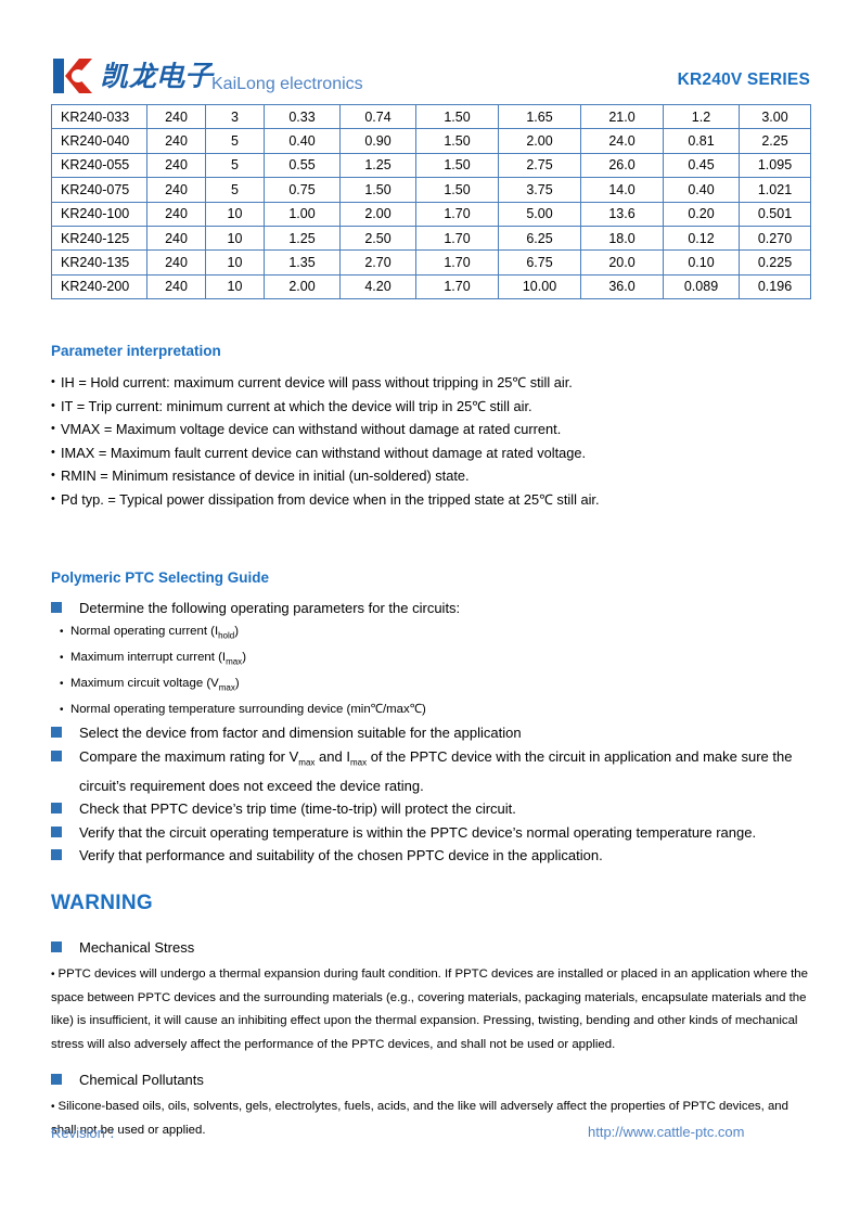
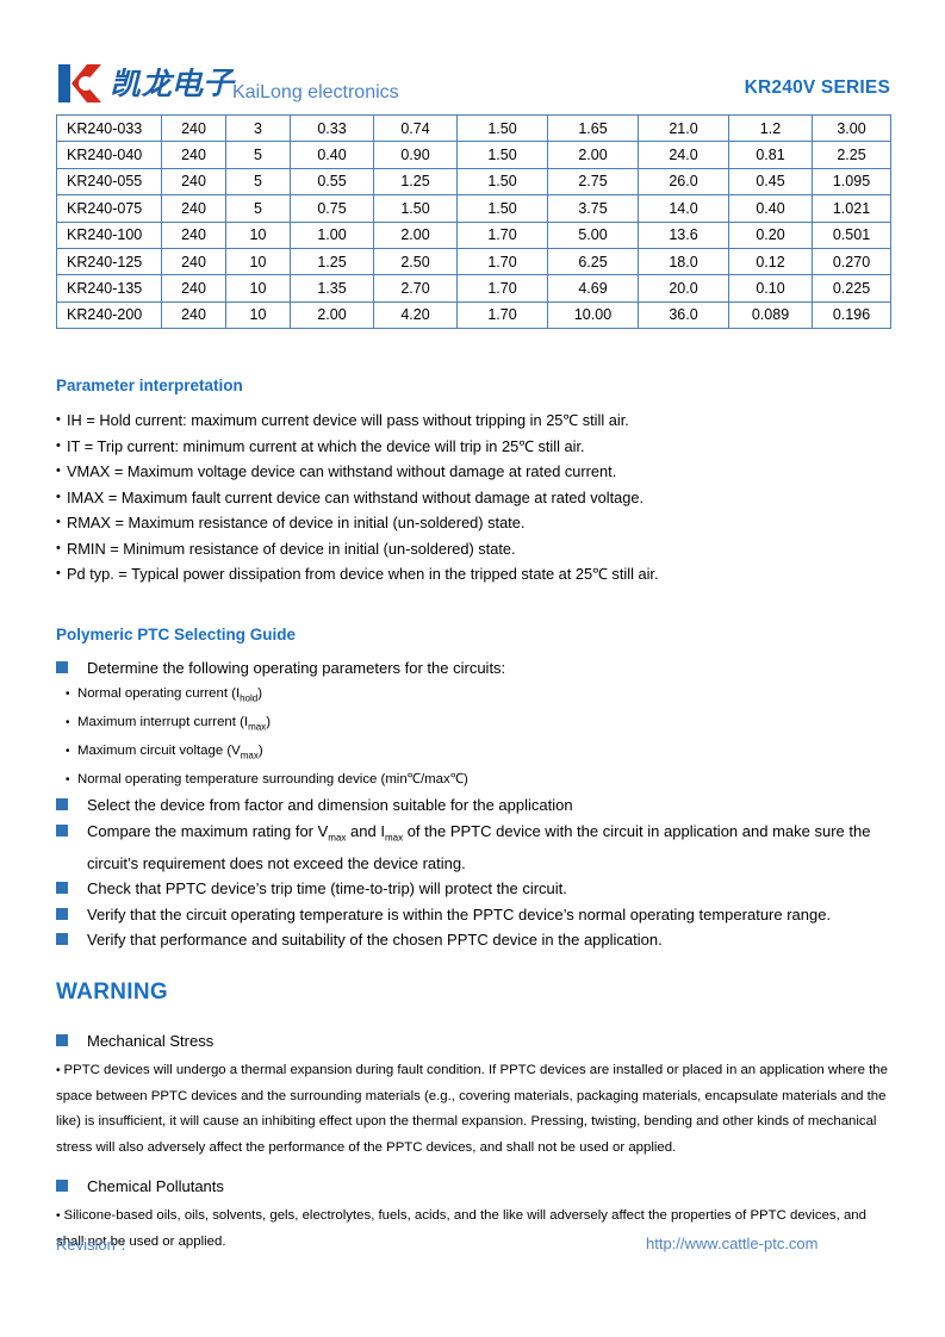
  凯龙电子
  KaiLong electronics
  KR240V SERIES
  KR240-033	240	3	0.33	0.74	1.50	1.65	21.0	1.2	3.00
  KR240-040	240	5	0.40	0.90	1.50	2.00	24.0	0.81	2.25
  KR240-055	240	5	0.55	1.25	1.50	2.75	26.0	0.45	1.095
  KR240-075	240	5	0.75	1.50	1.50	3.75	14.0	0.40	1.021
  KR240-100	240	10	1.00	2.00	1.70	5.00	13.6	0.20	0.501
  KR240-125	240	10	1.25	2.50	1.70	6.25	18.0	0.12	0.270
- KR240-135	240	10	1.35	2.70	1.70	6.75	20.0	0.10	0.225
+ KR240-135	240	10	1.35	2.70	1.70	4.69	20.0	0.10	0.225
  KR240-200	240	10	2.00	4.20	1.70	10.00	36.0	0.089	0.196
  Parameter interpretation
  IH = Hold current: maximum current device will pass without tripping in 25℃ still air.
  IT = Trip current: minimum current at which the device will trip in 25℃ still air.
  VMAX = Maximum voltage device can withstand without damage at rated current.
  IMAX = Maximum fault current device can withstand without damage at rated voltage.
+ RMAX = Maximum resistance of device in initial (un-soldered) state.
  RMIN = Minimum resistance of device in initial (un-soldered) state.
  Pd typ. = Typical power dissipation from device when in the tripped state at 25℃ still air.
  Polymeric PTC Selecting Guide
  Determine the following operating parameters for the circuits:
  Normal operating current (Ihold)
  Maximum interrupt current (Imax)
  Maximum circuit voltage (Vmax)
  Normal operating temperature surrounding device (min℃/max℃)
  Select the device from factor and dimension suitable for the application
  Compare the maximum rating for Vmax and Imax of the PPTC device with the circuit in application and make sure the circuit’s requirement does not exceed the device rating.
  Check that PPTC device’s trip time (time-to-trip) will protect the circuit.
  Verify that the circuit operating temperature is within the PPTC device’s normal operating temperature range.
  Verify that performance and suitability of the chosen PPTC device in the application.
  WARNING
  Mechanical Stress
  • PPTC devices will undergo a thermal expansion during fault condition. If PPTC devices are installed or placed in an application where the space between PPTC devices and the surrounding materials (e.g., covering materials, packaging materials, encapsulate materials and the like) is insufficient, it will cause an inhibiting effect upon the thermal expansion. Pressing, twisting, bending and other kinds of mechanical stress will also adversely affect the performance of the PPTC devices, and shall not be used or applied.
  Chemical Pollutants
  • Silicone-based oils, oils, solvents, gels, electrolytes, fuels, acids, and the like will adversely affect the properties of PPTC devices, and shall not be used or applied.
  Revision：
  http://www.cattle-ptc.com
